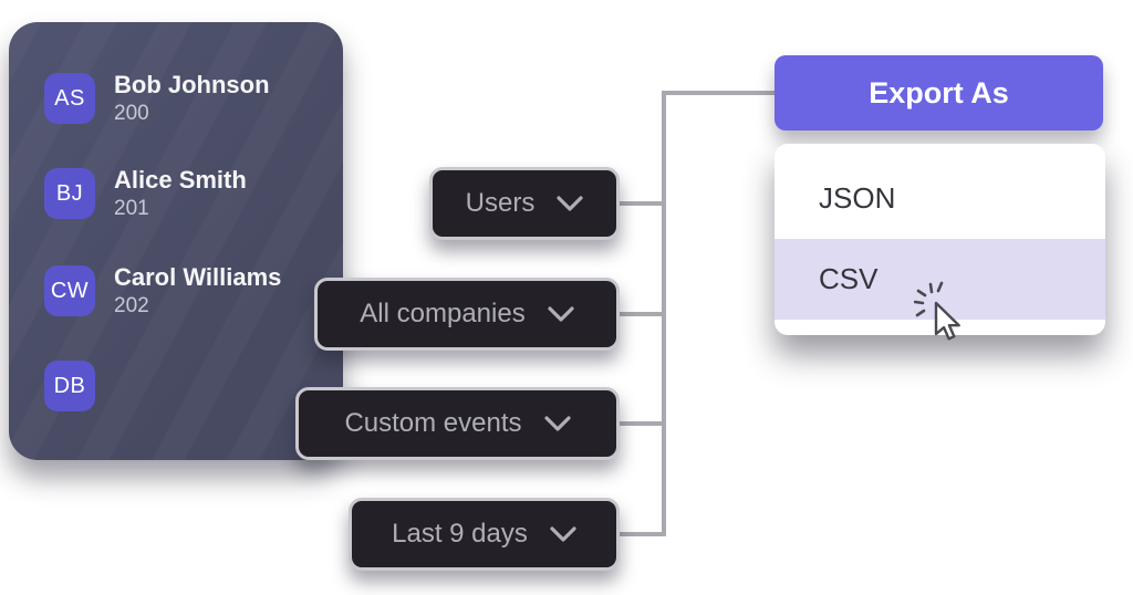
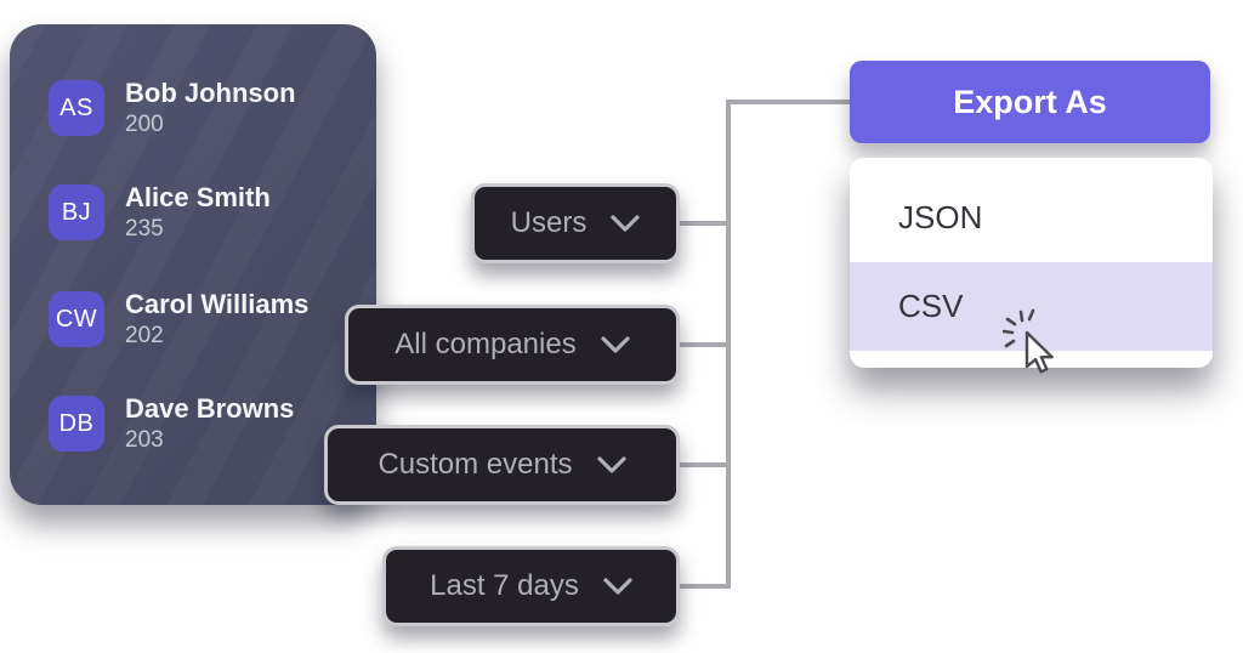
  AS
  Bob Johnson
  200
  BJ
  Alice Smith
- 201
+ 235
  CW
  Carol Williams
  202
  DB
+ Dave Browns
+ 203
  Users
  All companies
  Custom events
- Last 9 days
+ Last 7 days
  Export As
  JSON
  CSV
